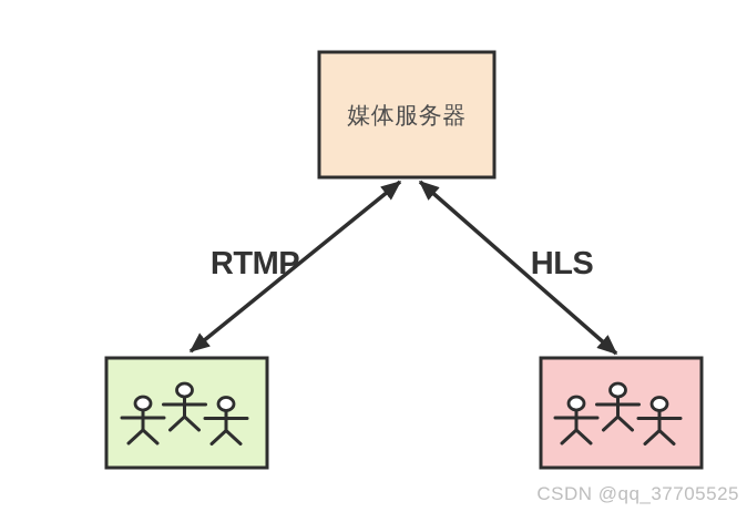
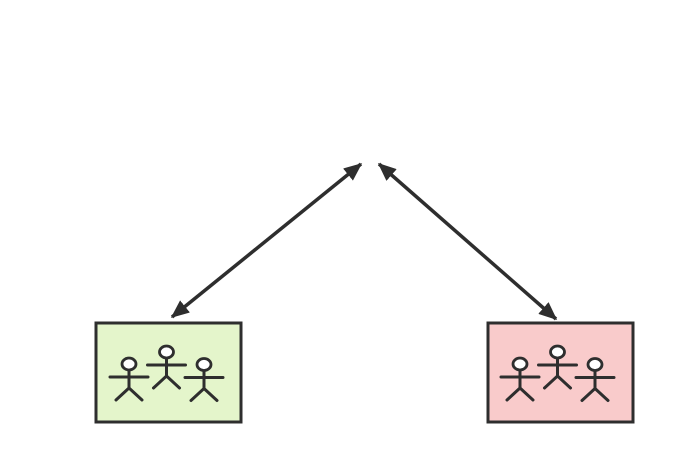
- RTMP
- HLS
- 媒体服务器
- CSDN @qq_37705525
